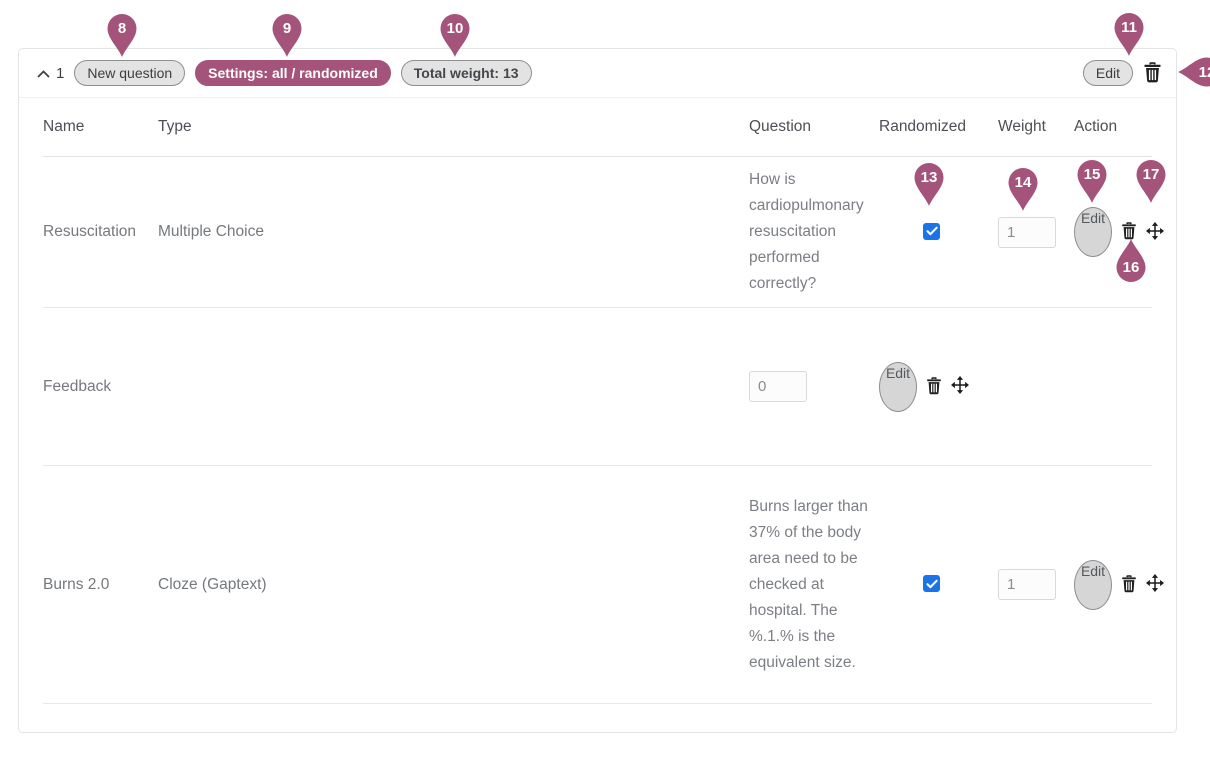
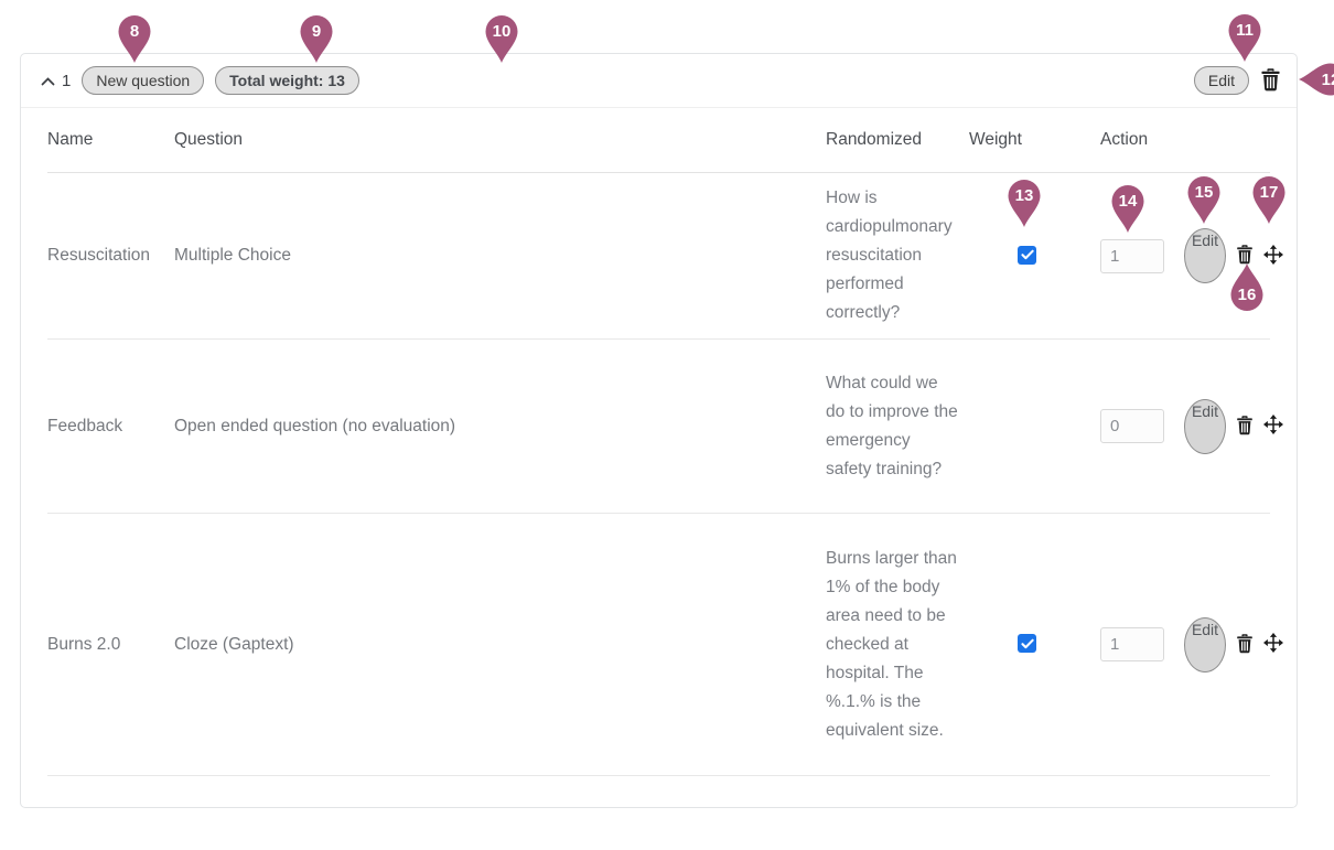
  1
  New question
- Settings: all / randomized
  Total weight: 13
  Edit
  Name
- Type
  Question
  Randomized
  Weight
  Action
  Resuscitation
  Multiple Choice
  How is cardiopulmonary resuscitation performed correctly?
  1
  Edit
  Feedback
+ Open ended question (no evaluation)
+ What could we do to improve the emergency safety training?
  0
  Edit
  Burns 2.0
  Cloze (Gaptext)
- Burns larger than 37% of the body area need to be checked at hospital. The %.1.% is the equivalent size.
+ Burns larger than 1% of the body area need to be checked at hospital. The %.1.% is the equivalent size.
  1
  Edit
  8
  9
  10
  11
  13
  14
  15
  16
  17
